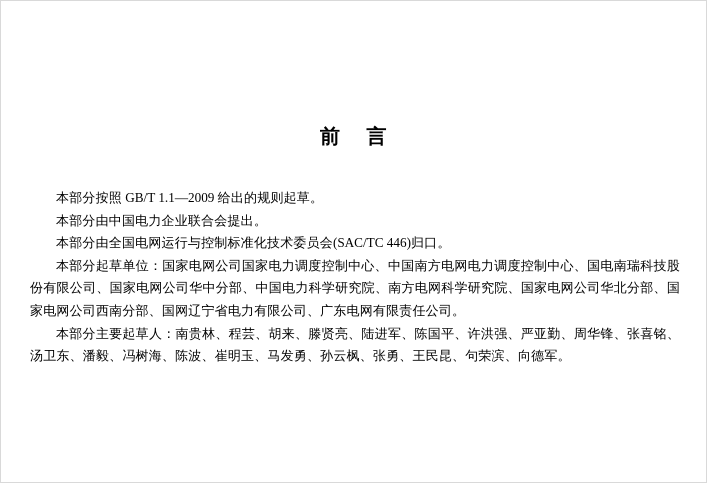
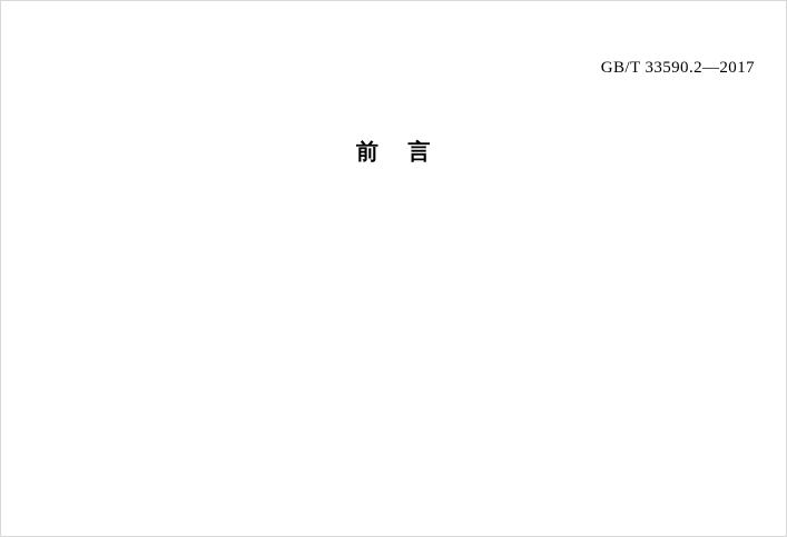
+ GB/T 33590.2—2017
  前 言
- 本部分按照 GB/T 1.1—2009 给出的规则起草。
- 本部分由中国电力企业联合会提出。
- 本部分由全国电网运行与控制标准化技术委员会(SAC/TC 446)归口。
- 本部分起草单位：国家电网公司国家电力调度控制中心、中国南方电网电力调度控制中心、国电南瑞科技股份有限公司、国家电网公司华中分部、中国电力科学研究院、南方电网科学研究院、国家电网公司华北分部、国家电网公司西南分部、国网辽宁省电力有限公司、广东电网有限责任公司。
- 本部分主要起草人：南贵林、程芸、胡来、滕贤亮、陆进军、陈国平、许洪强、严亚勤、周华锋、张喜铭、汤卫东、潘毅、冯树海、陈波、崔明玉、马发勇、孙云枫、张勇、王民昆、句荣滨、向德军。
